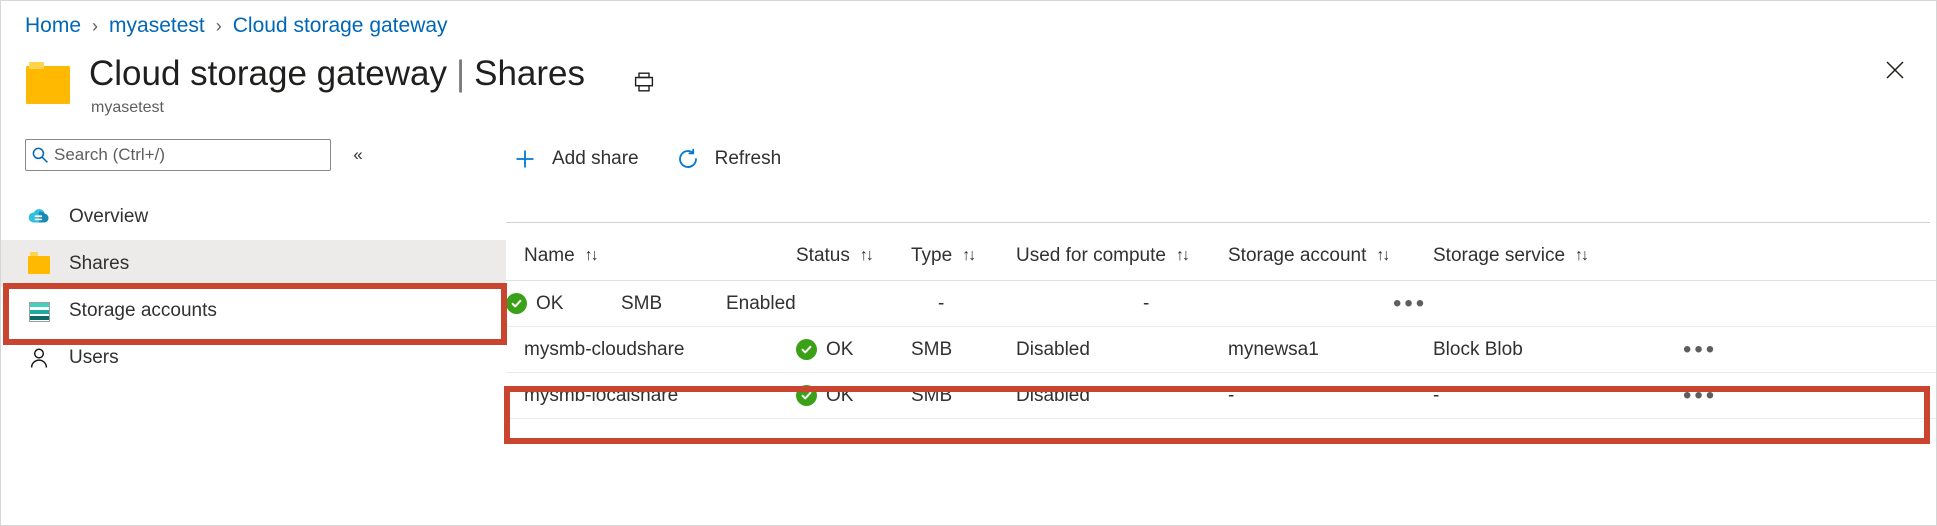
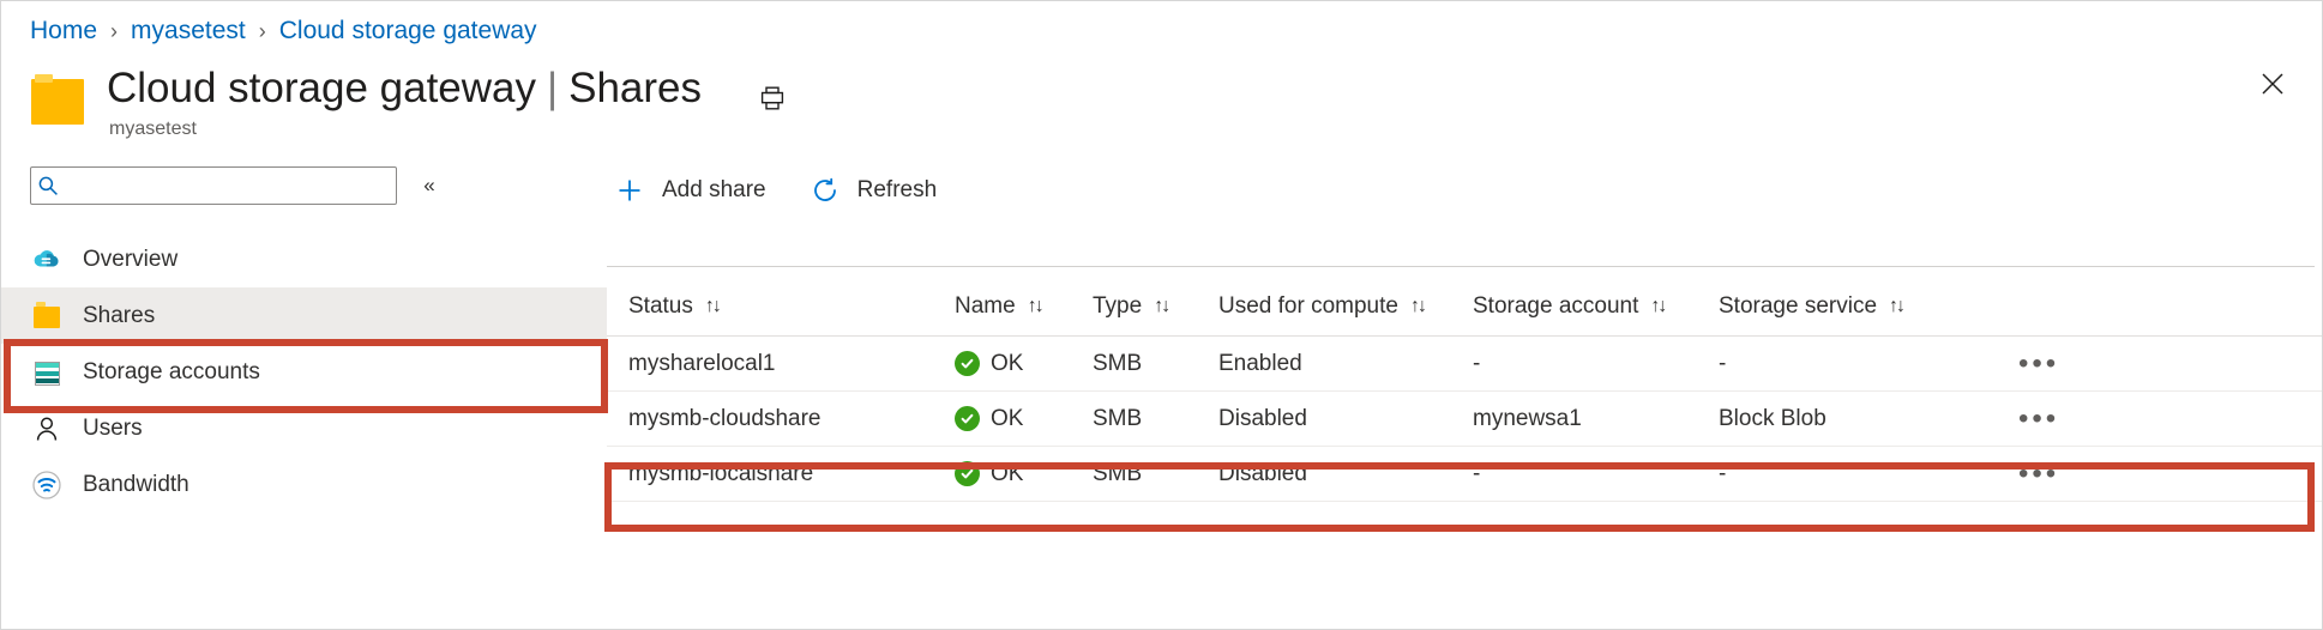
  Home
  ›
  myasetest
  ›
  Cloud storage gateway
  Cloud storage gateway
  |
  Shares
  myasetest
- Search (Ctrl+/)
  «
  Overview
  Shares
  Storage accounts
  Users
+ Bandwidth
  Add share
  Refresh
- Name
+ Status
  ↑↓
- Status
+ Name
  ↑↓
  Type
  ↑↓
  Used for compute
  ↑↓
  Storage account
  ↑↓
  Storage service
  ↑↓
+ mysharelocal1
  OK
  SMB
  Enabled
  -
  -
  •••
  mysmb-cloudshare
  OK
  SMB
  Disabled
  mynewsa1
  Block Blob
  •••
  mysmb-localshare
  OK
  SMB
  Disabled
  -
  -
  •••
